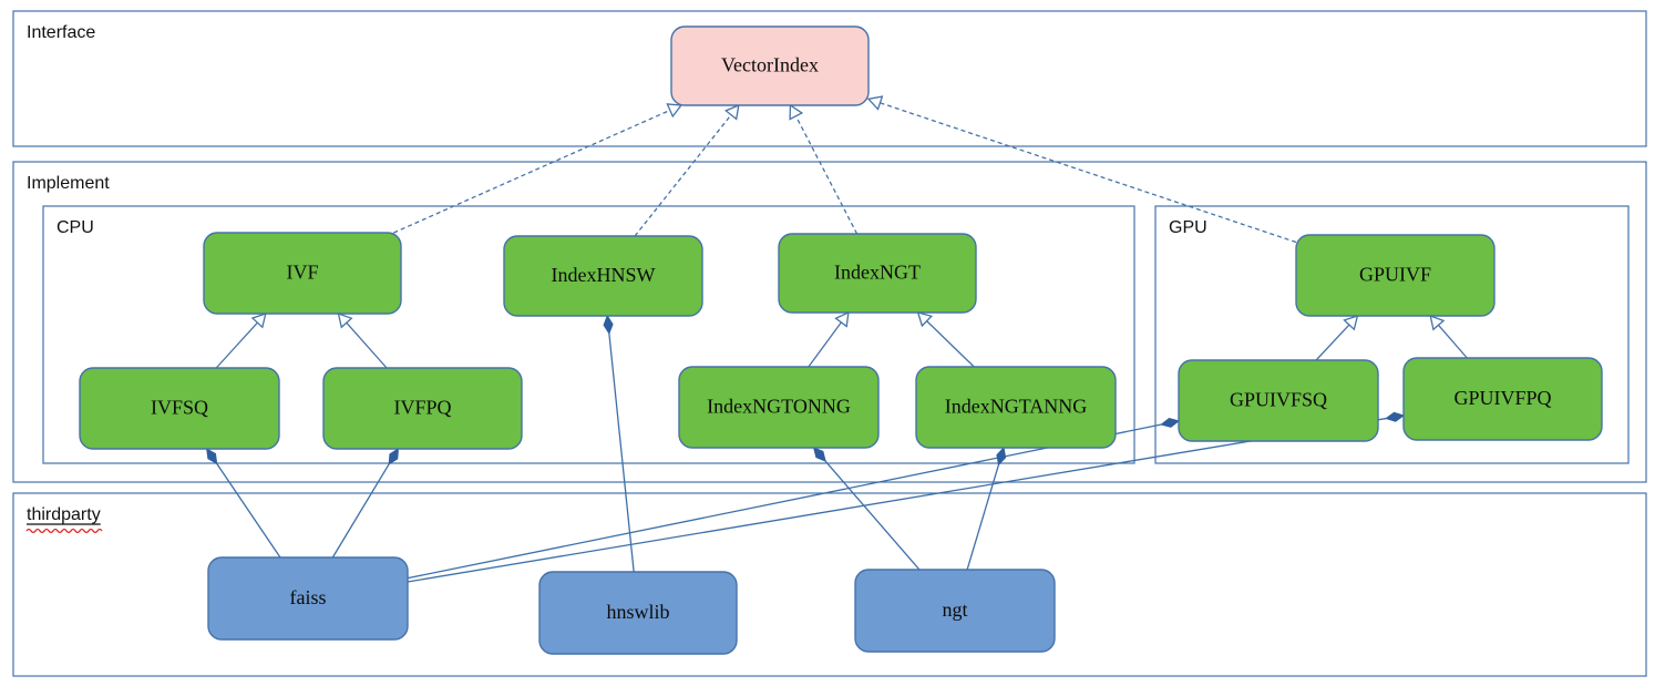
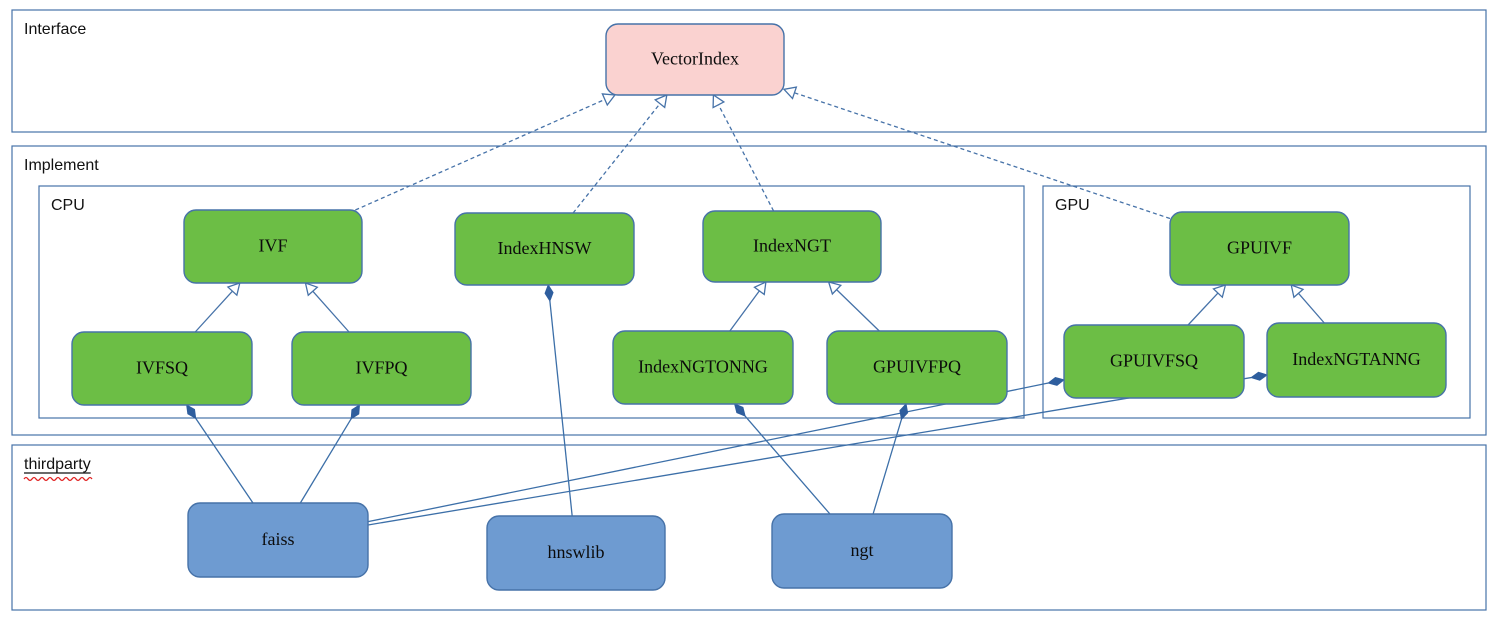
  Interface
  Implement
  CPU
  GPU
  thirdparty
  VectorIndex
  IVF
  IndexHNSW
  IndexNGT
  GPUIVF
  IVFSQ
  IVFPQ
  IndexNGTONNG
- IndexNGTANNG
+ GPUIVFPQ
  GPUIVFSQ
- GPUIVFPQ
+ IndexNGTANNG
  faiss
  hnswlib
  ngt
